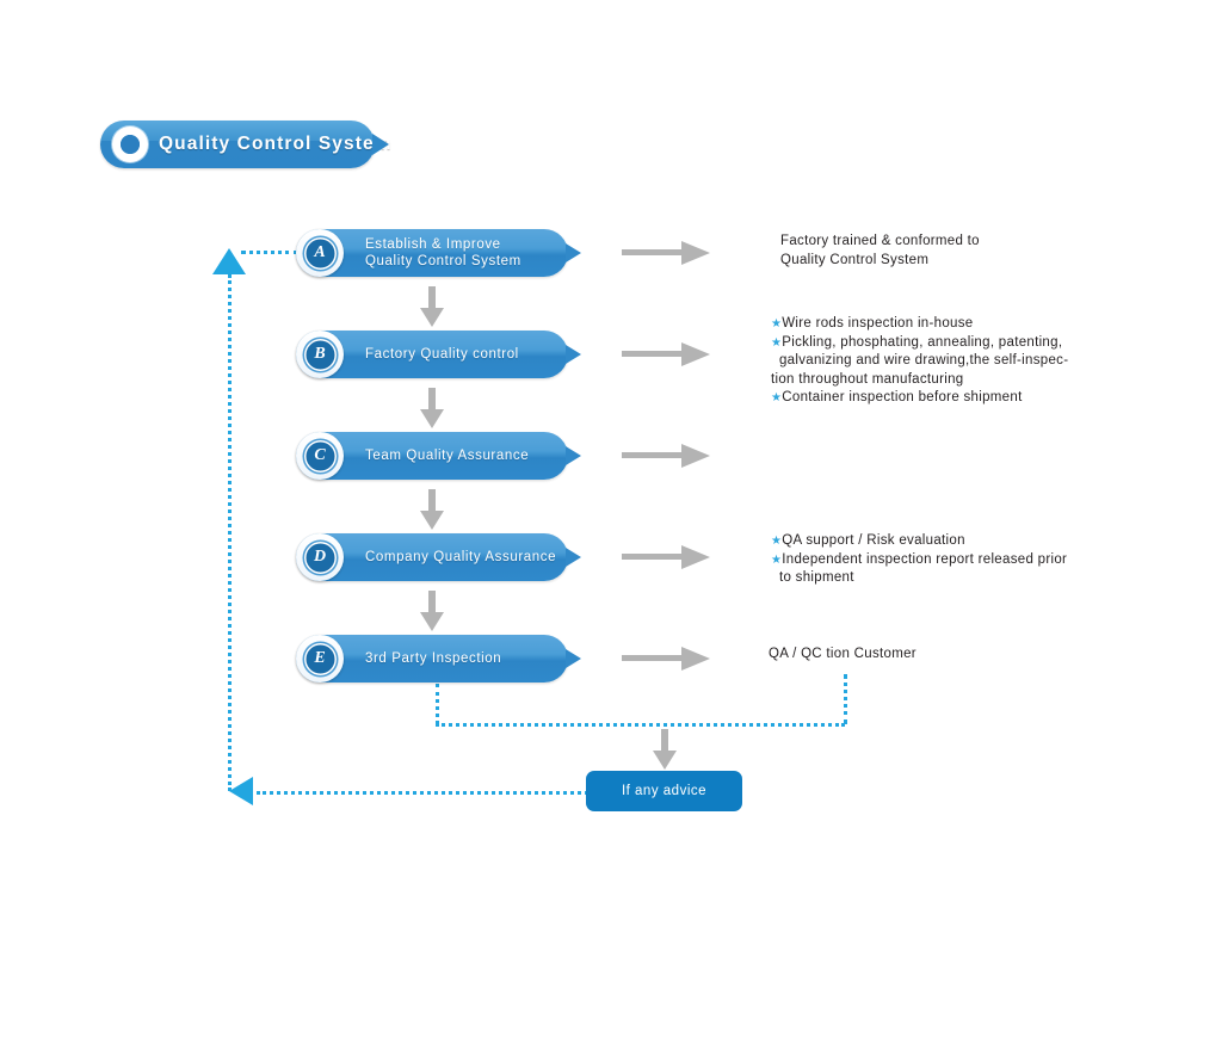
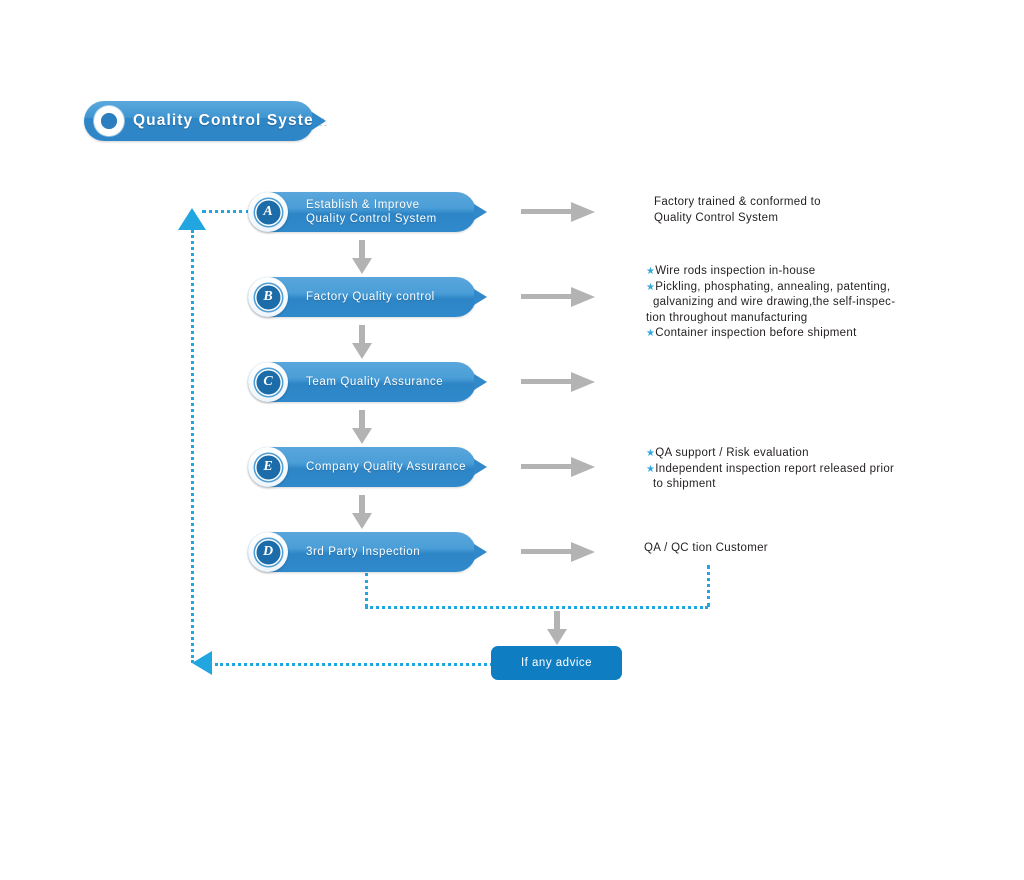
  Quality Control System
  A
  Establish & Improve
  Quality Control System
  B
  Factory Quality control
  C
  Team Quality Assurance
- D
+ E
  Company Quality Assurance
- E
+ D
  3rd Party Inspection
  Factory trained & conformed to
  Quality Control System
  ★Wire rods inspection in-house
  ★Pickling, phosphating, annealing, patenting,
  galvanizing and wire drawing,the self-inspec-
  tion throughout manufacturing
  ★Container inspection before shipment
  ★QA support / Risk evaluation
  ★Independent inspection report released prior
  to shipment
  QA / QC tion Customer
  If any advice
